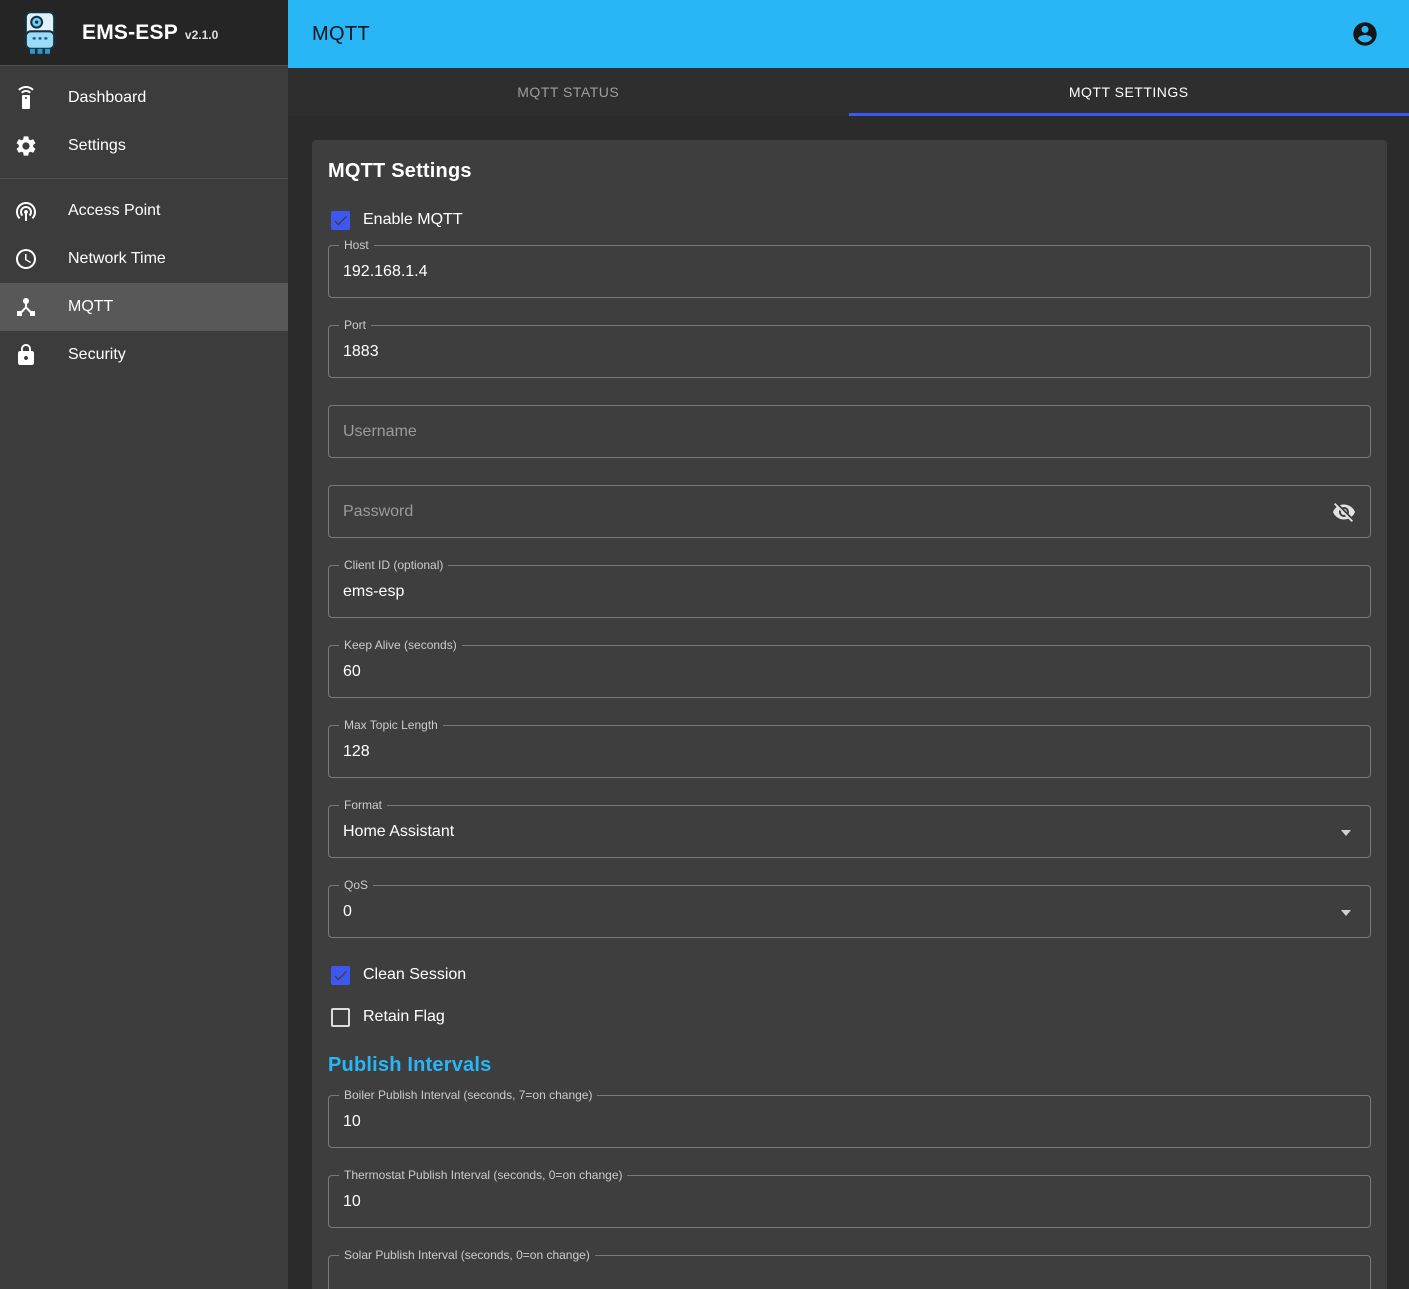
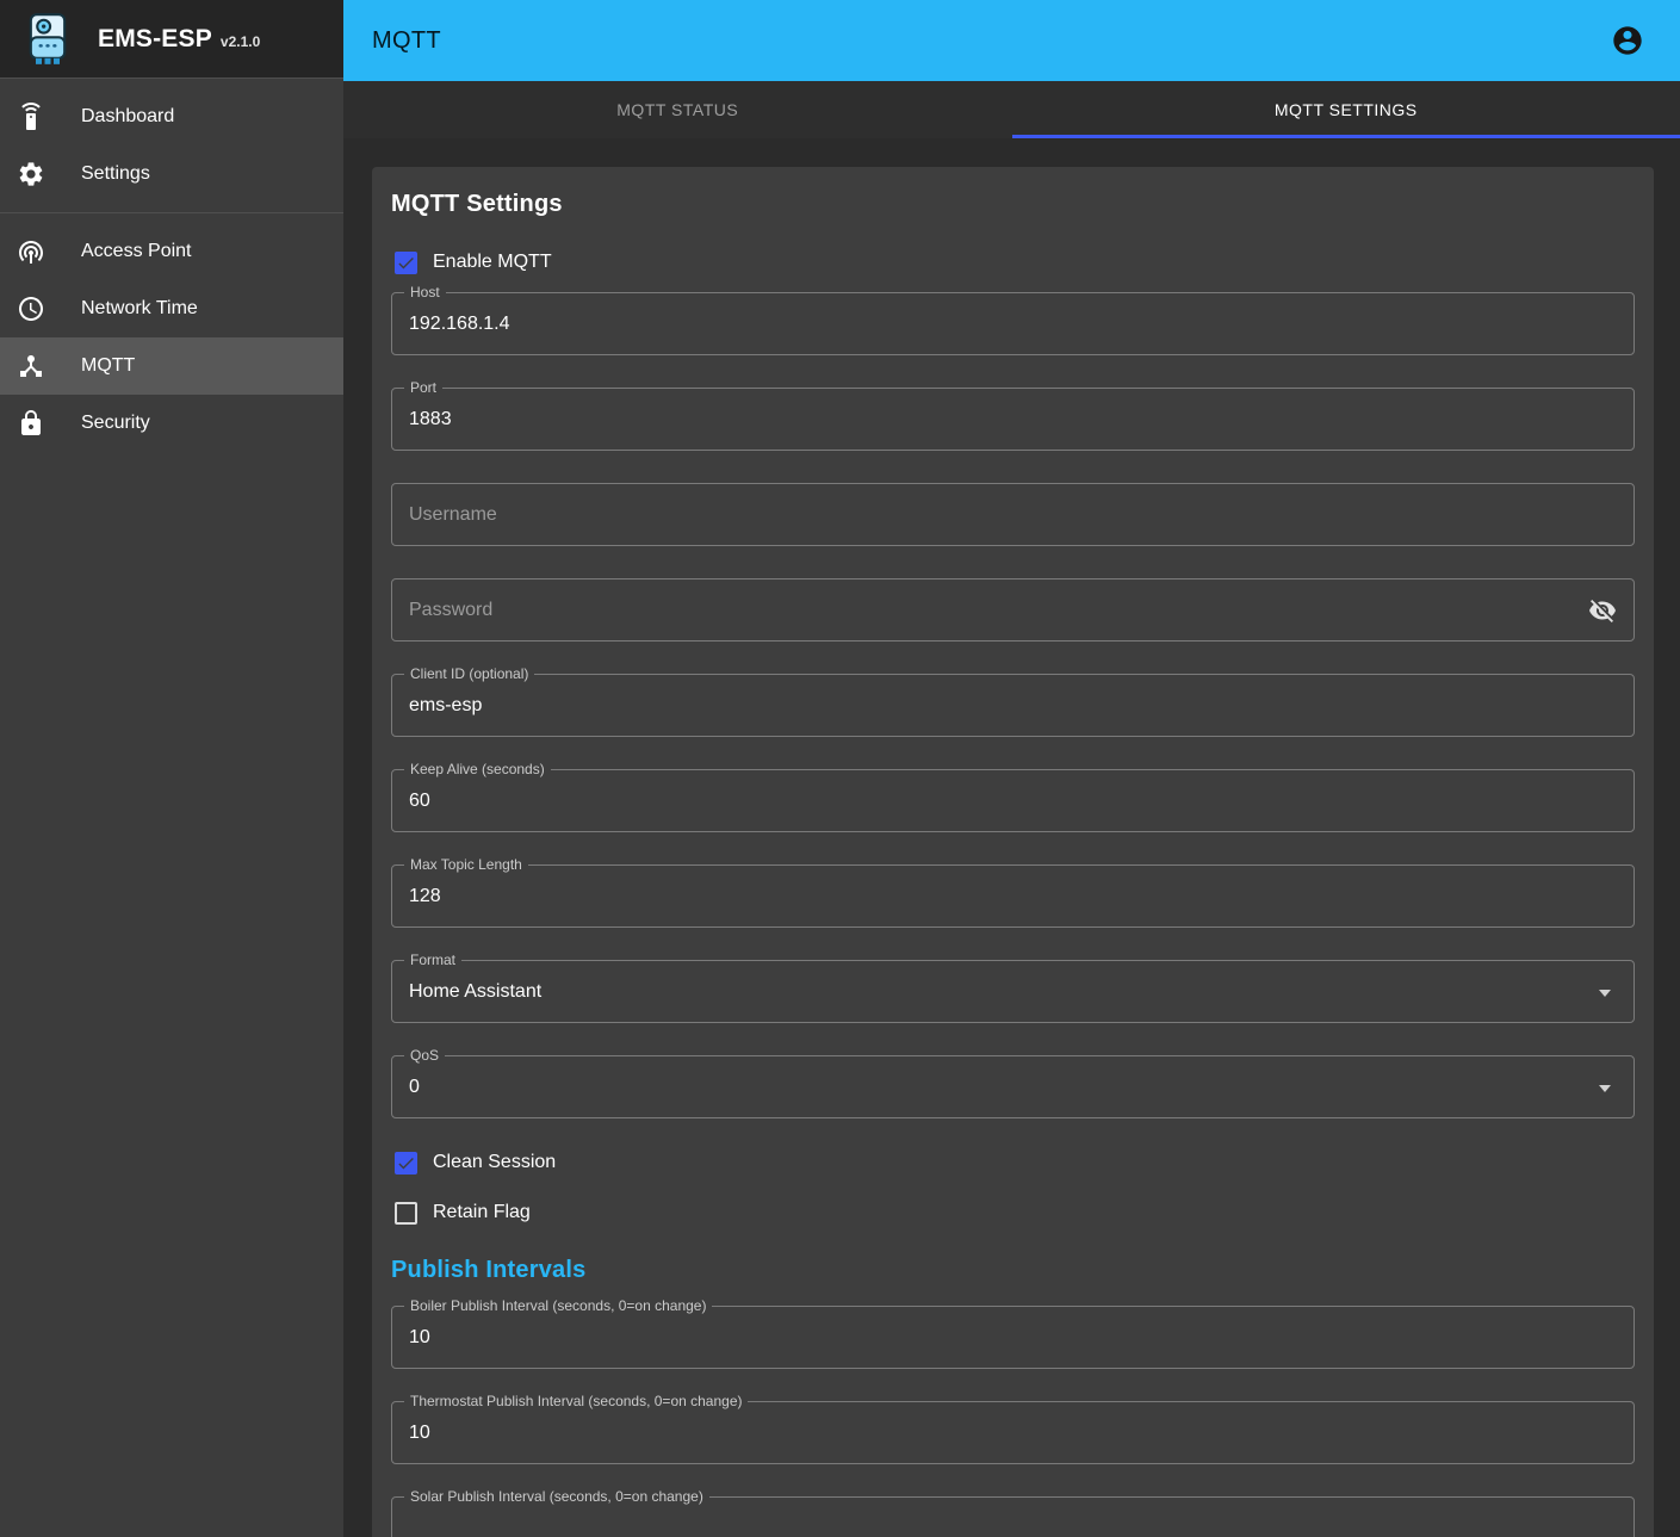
  EMS-ESP
  v2.1.0
  Dashboard
  Settings
  Access Point
  Network Time
  MQTT
  Security
  MQTT
  MQTT STATUS
  MQTT SETTINGS
  MQTT Settings
  Enable MQTT
  Host
  192.168.1.4
  Port
  1883
  Username
  Password
  Client ID (optional)
  ems-esp
  Keep Alive (seconds)
  60
  Max Topic Length
  128
  Format
  Home Assistant
  QoS
  0
  Clean Session
  Retain Flag
  Publish Intervals
- Boiler Publish Interval (seconds, 7=on change)
+ Boiler Publish Interval (seconds, 0=on change)
  10
  Thermostat Publish Interval (seconds, 0=on change)
  10
  Solar Publish Interval (seconds, 0=on change)
